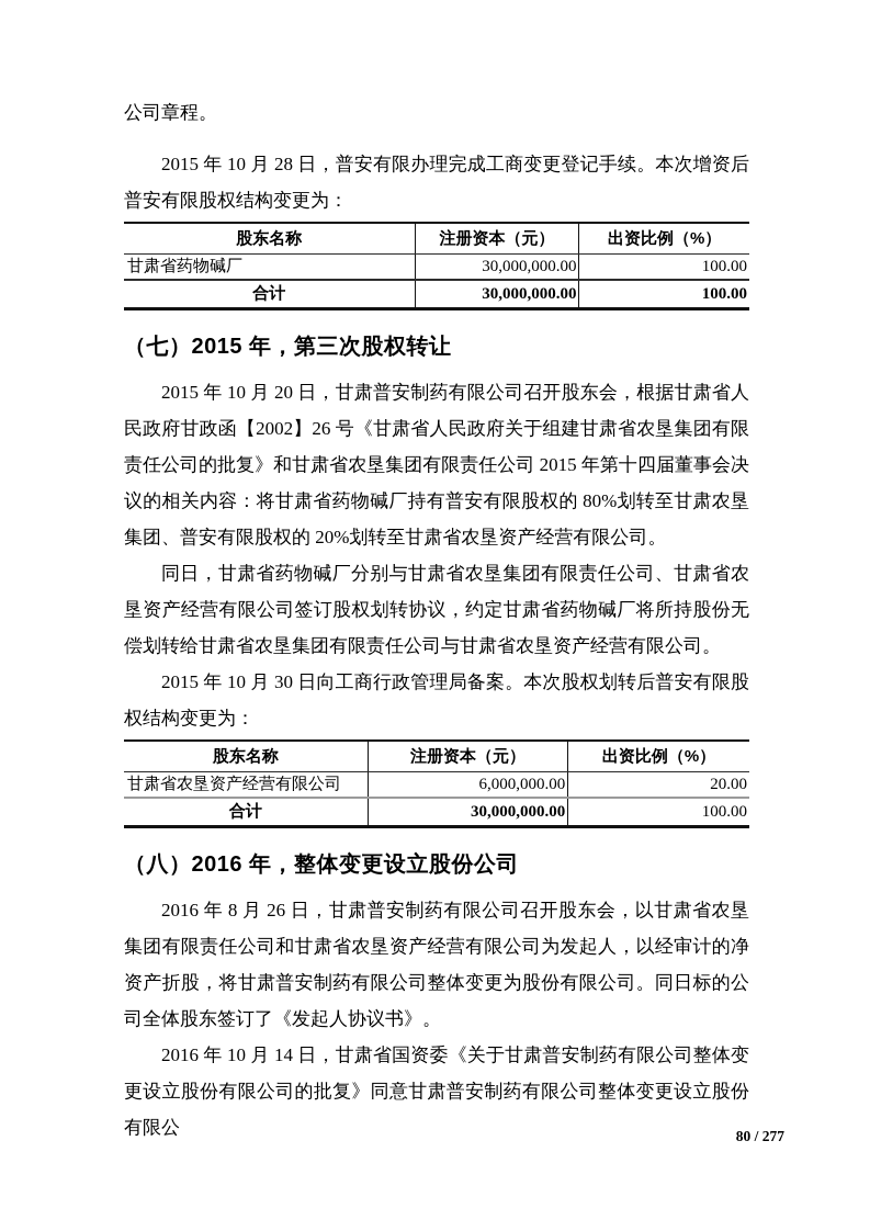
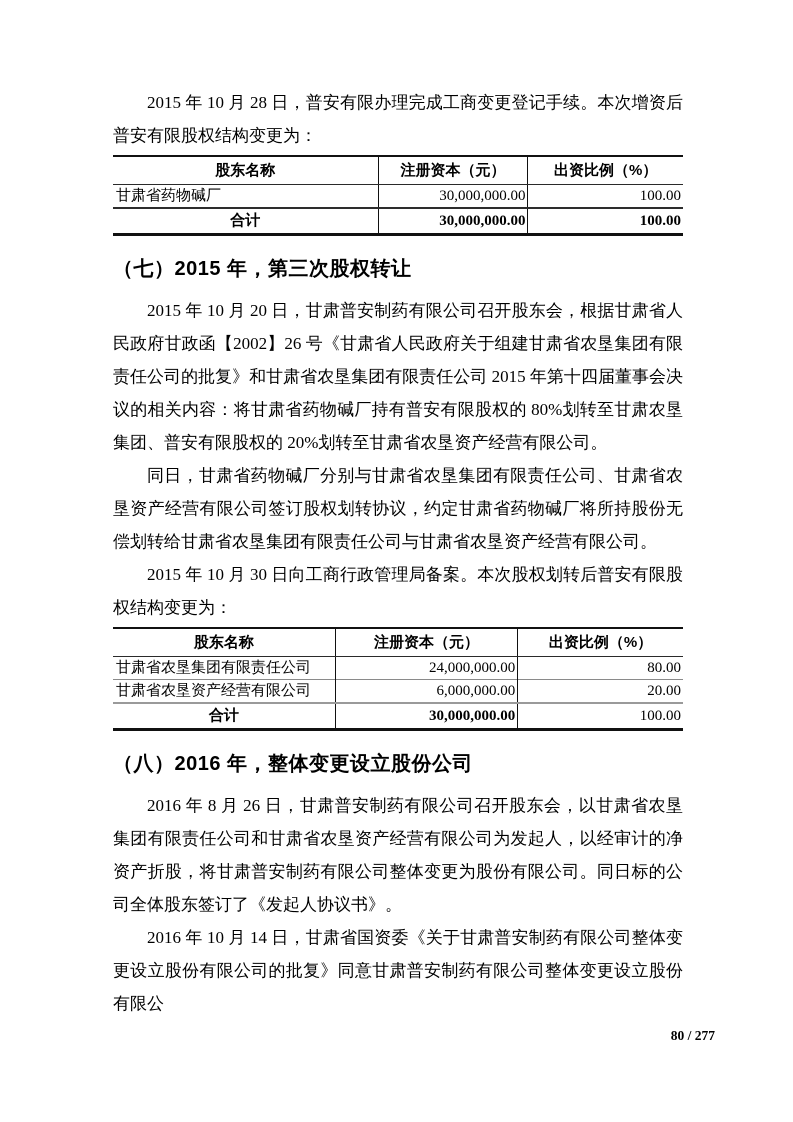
- 公司章程。
  2015 年 10 月 28 日，普安有限办理完成工商变更登记手续。本次增资后普安有限股权结构变更为：
  股东名称	注册资本（元）	出资比例（%）
  甘肃省药物碱厂	30,000,000.00	100.00
  合计	30,000,000.00	100.00
  （七）2015 年，第三次股权转让
  2015 年 10 月 20 日，甘肃普安制药有限公司召开股东会，根据甘肃省人民政府甘政函【2002】26 号《甘肃省人民政府关于组建甘肃省农垦集团有限责任公司的批复》和甘肃省农垦集团有限责任公司 2015 年第十四届董事会决议的相关内容：将甘肃省药物碱厂持有普安有限股权的 80%划转至甘肃农垦集团、普安有限股权的 20%划转至甘肃省农垦资产经营有限公司。
  同日，甘肃省药物碱厂分别与甘肃省农垦集团有限责任公司、甘肃省农垦资产经营有限公司签订股权划转协议，约定甘肃省药物碱厂将所持股份无偿划转给甘肃省农垦集团有限责任公司与甘肃省农垦资产经营有限公司。
  2015 年 10 月 30 日向工商行政管理局备案。本次股权划转后普安有限股权结构变更为：
  股东名称	注册资本（元）	出资比例（%）
+ 甘肃省农垦集团有限责任公司	24,000,000.00	80.00
  甘肃省农垦资产经营有限公司	6,000,000.00	20.00
  合计	30,000,000.00	100.00
  （八）2016 年，整体变更设立股份公司
  2016 年 8 月 26 日，甘肃普安制药有限公司召开股东会，以甘肃省农垦集团有限责任公司和甘肃省农垦资产经营有限公司为发起人，以经审计的净资产折股，将甘肃普安制药有限公司整体变更为股份有限公司。同日标的公司全体股东签订了《发起人协议书》。
  2016 年 10 月 14 日，甘肃省国资委《关于甘肃普安制药有限公司整体变更设立股份有限公司的批复》同意甘肃普安制药有限公司整体变更设立股份有限公
  80 / 277
